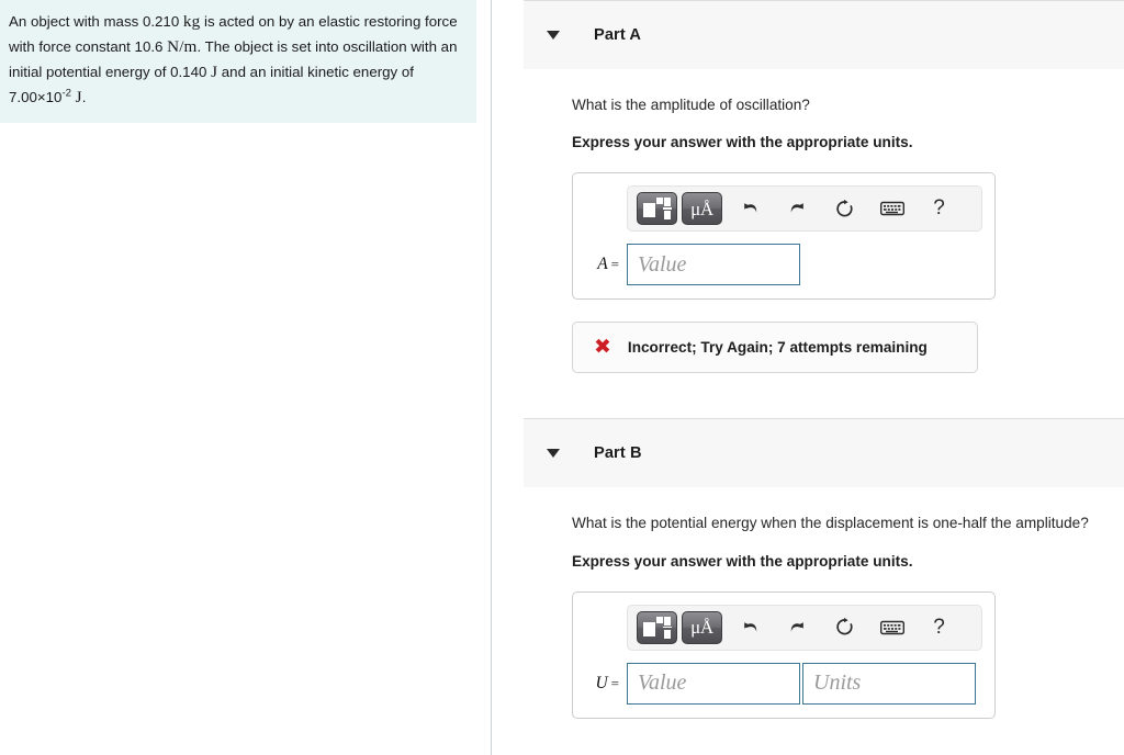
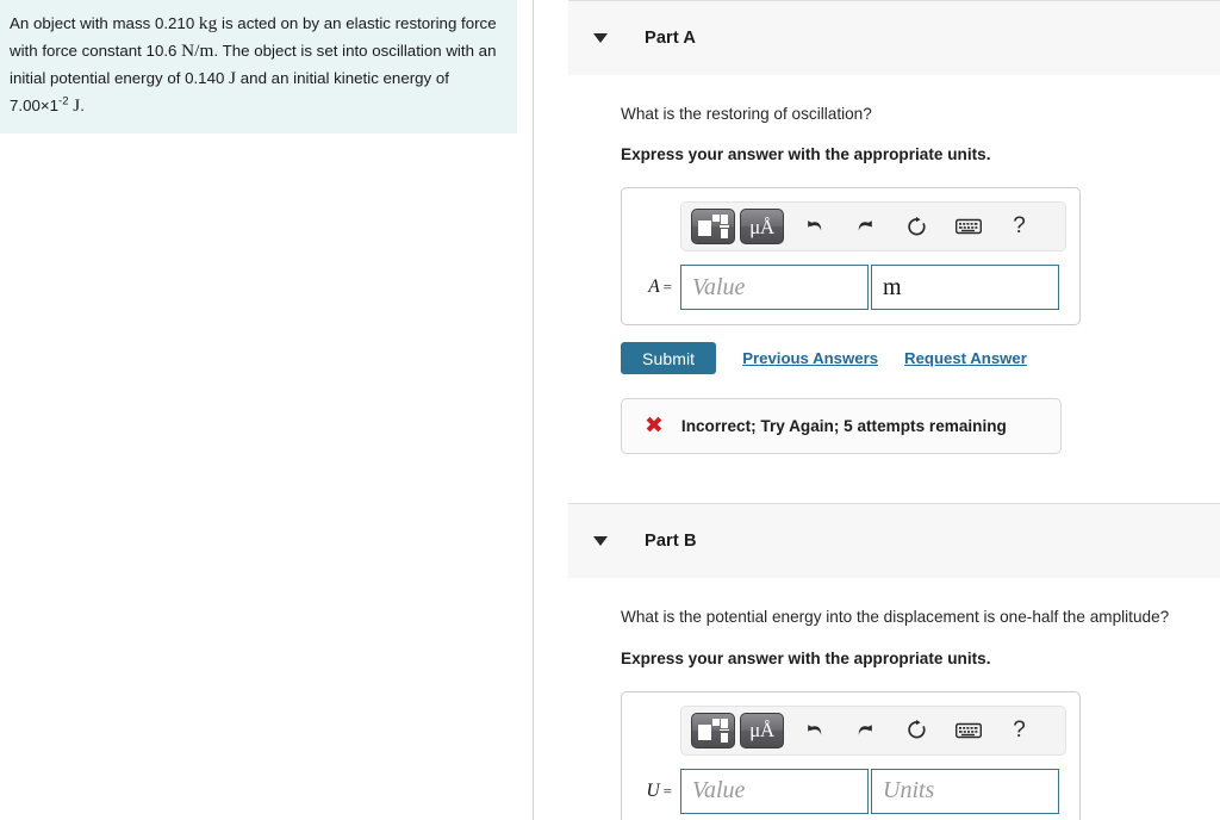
- An object with mass 0.210 kg is acted on by an elastic restoring force with force constant 10.6 N/m. The object is set into oscillation with an initial potential energy of 0.140 J and an initial kinetic energy of 7.00×10-2 J.
+ An object with mass 0.210 kg is acted on by an elastic restoring force with force constant 10.6 N/m. The object is set into oscillation with an initial potential energy of 0.140 J and an initial kinetic energy of 7.00×1-2 J.
  Part A
- What is the amplitude of oscillation?
+ What is the restoring of oscillation?
  Express your answer with the appropriate units.
  μÅ
  ?
  A
  =
  Value
+ m
+ Submit
+ Previous Answers
+ Request Answer
  ✖
- Incorrect; Try Again; 7 attempts remaining
+ Incorrect; Try Again; 5 attempts remaining
  Part B
- What is the potential energy when the displacement is one-half the amplitude?
+ What is the potential energy into the displacement is one-half the amplitude?
  Express your answer with the appropriate units.
  μÅ
  ?
  U
  =
  Value
  Units
